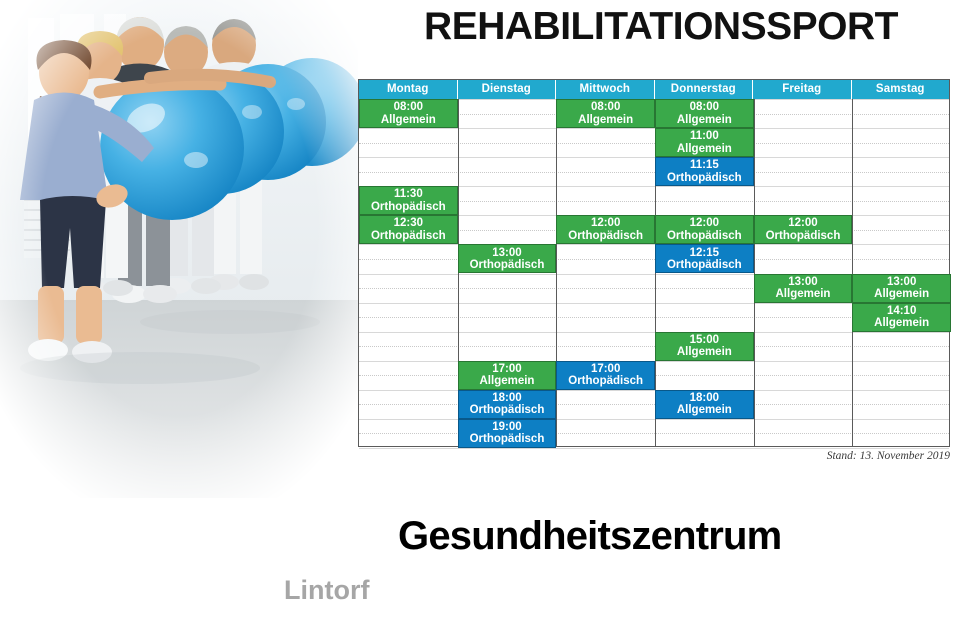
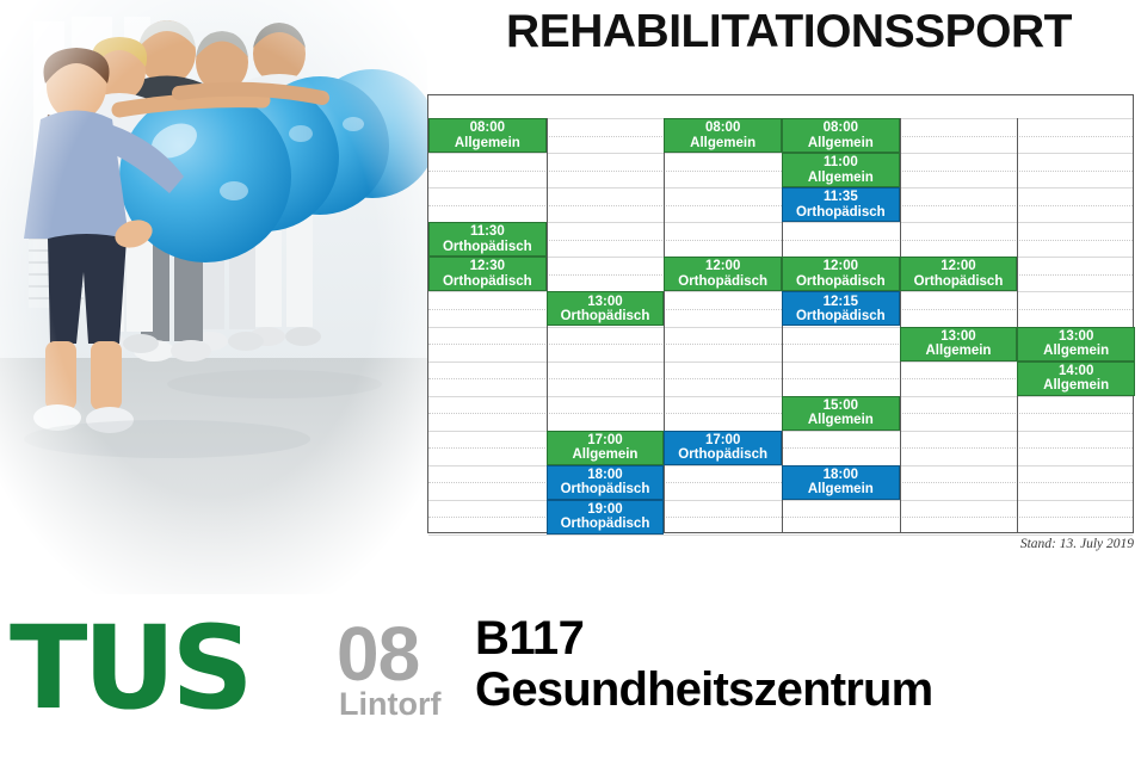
  REHABILITATIONSSPORT
- Montag
- Dienstag
- Mittwoch
- Donnerstag
- Freitag
- Samstag
  08:00
  Allgemein
  08:00
  Allgemein
  08:00
  Allgemein
  11:00
  Allgemein
- 11:15
+ 11:35
  Orthopädisch
  11:30
  Orthopädisch
  12:30
  Orthopädisch
  12:00
  Orthopädisch
  12:00
  Orthopädisch
  12:00
  Orthopädisch
  12:15
  Orthopädisch
  13:00
  Orthopädisch
  13:00
  Allgemein
  13:00
  Allgemein
- 14:10
+ 14:00
  Allgemein
  15:00
  Allgemein
  17:00
  Allgemein
  17:00
  Orthopädisch
  18:00
  Orthopädisch
  18:00
  Allgemein
  19:00
  Orthopädisch
- Stand: 13. November 2019
+ Stand: 13. July 2019
+ TUS
+ 08
  Lintorf
+ B117
  Gesundheitszentrum
